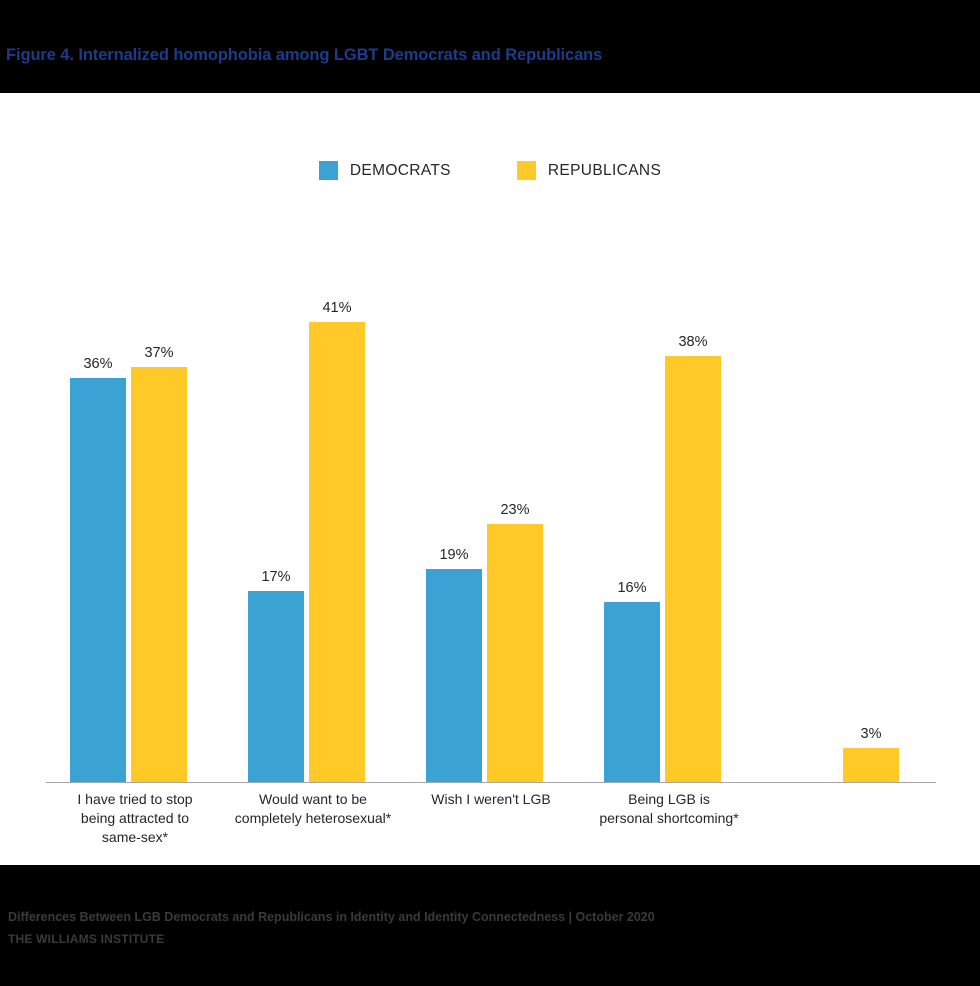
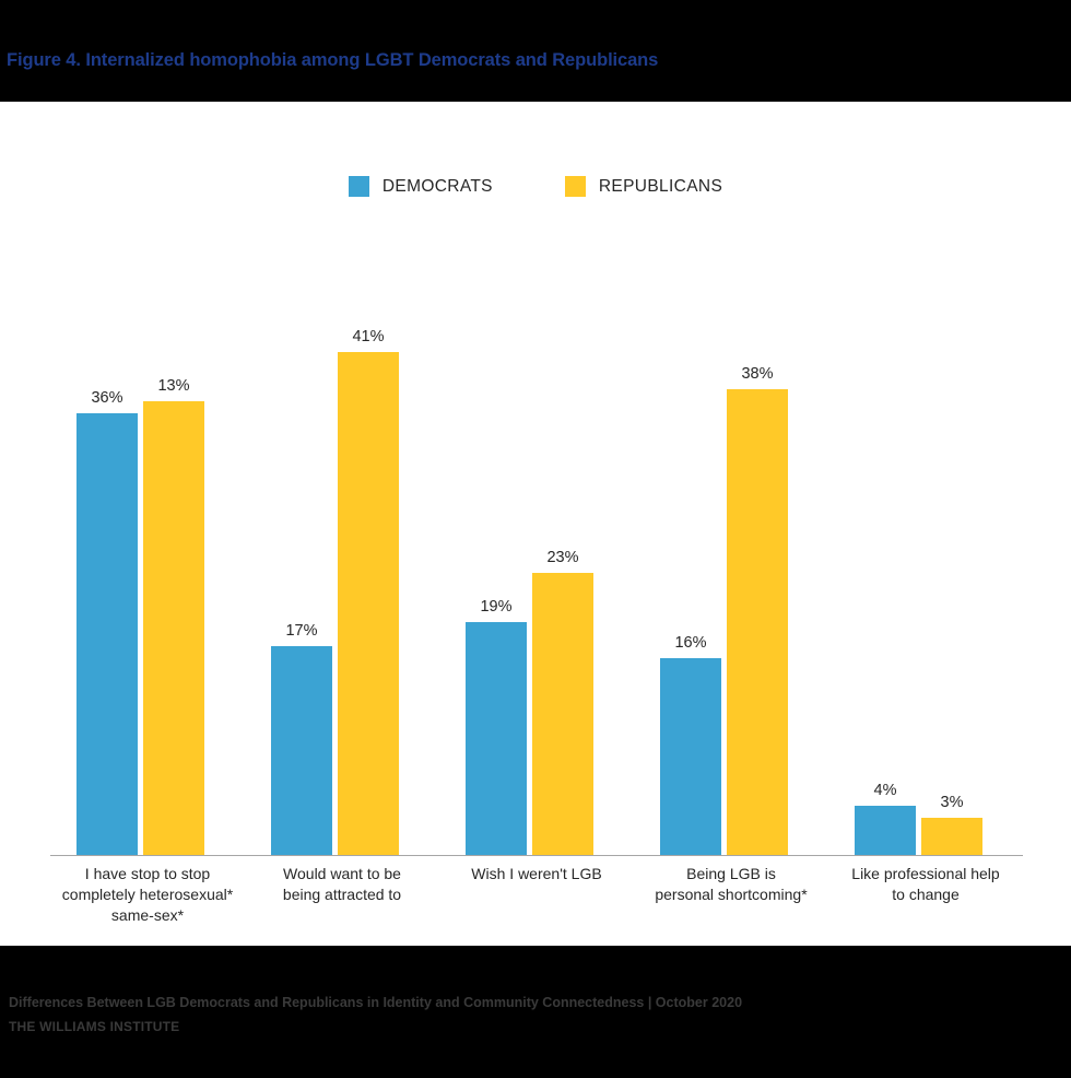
  Figure 4. Internalized homophobia among LGBT Democrats and Republicans
  DEMOCRATS
  REPUBLICANS
  36%
- 37%
+ 13%
  17%
  41%
  19%
  23%
  16%
  38%
+ 4%
  3%
- I have tried to stop
+ I have stop to stop
- being attracted to
+ completely heterosexual*
  same-sex*
  Would want to be
- completely heterosexual*
+ being attracted to
  Wish I weren't LGB
  Being LGB is
  personal shortcoming*
+ Like professional help
+ to change
- Differences Between LGB Democrats and Republicans in Identity and Identity Connectedness | October 2020
+ Differences Between LGB Democrats and Republicans in Identity and Community Connectedness | October 2020
  THE WILLIAMS INSTITUTE
